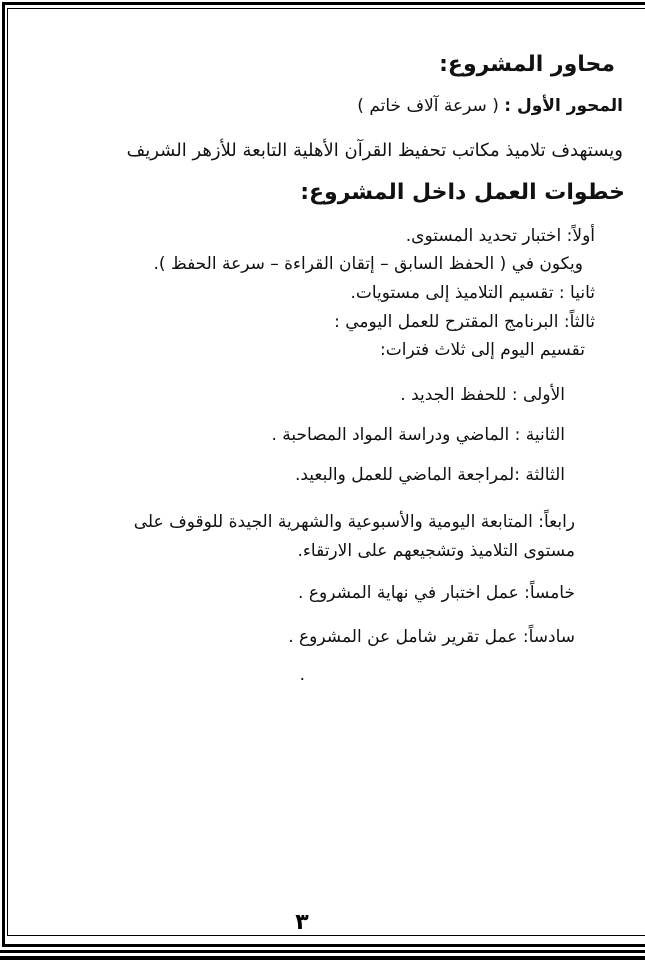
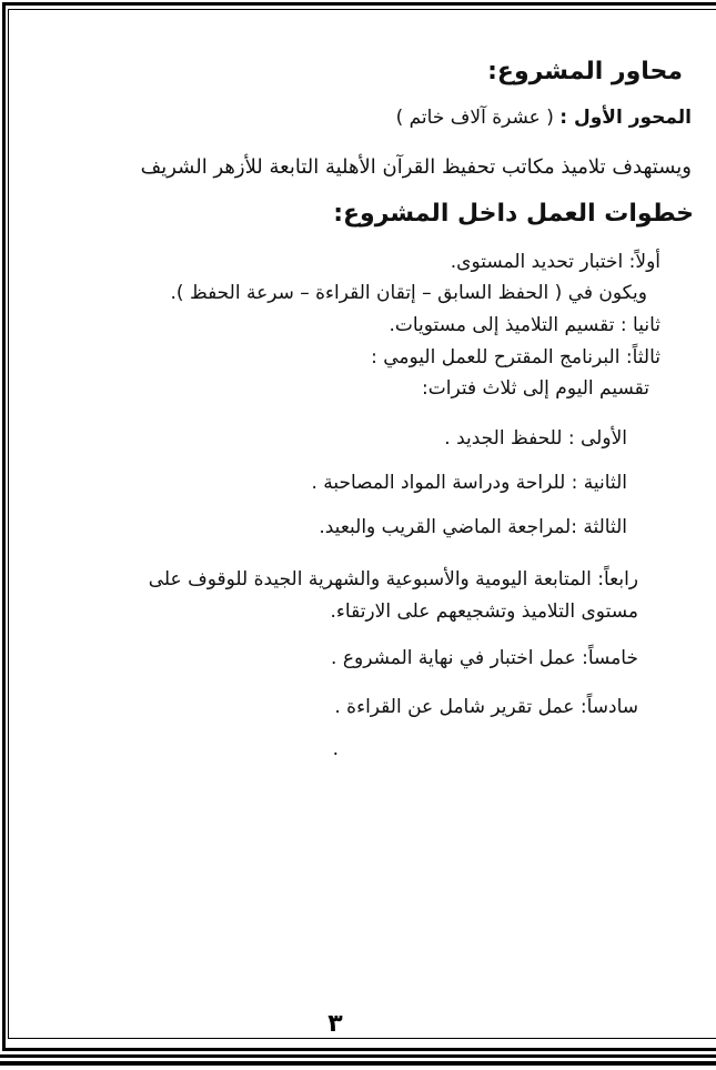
  محاور المشروع:
- المحور الأول : ( سرعة آلاف خاتم )
+ المحور الأول : ( عشرة آلاف خاتم )
  ويستهدف تلاميذ مكاتب تحفيظ القرآن الأهلية التابعة للأزهر الشريف
  خطوات العمل داخل المشروع:
  أولاً: اختبار تحديد المستوى.
  ويكون في ( الحفظ السابق – إتقان القراءة – سرعة الحفظ ).
  ثانيا : تقسيم التلاميذ إلى مستويات.
  ثالثاً: البرنامج المقترح للعمل اليومي :
  تقسيم اليوم إلى ثلاث فترات:
  الأولى : للحفظ الجديد .
- الثانية : الماضي ودراسة المواد المصاحبة .
+ الثانية : للراحة ودراسة المواد المصاحبة .
- الثالثة :لمراجعة الماضي للعمل والبعيد.
+ الثالثة :لمراجعة الماضي القريب والبعيد.
  رابعاً: المتابعة اليومية والأسبوعية والشهرية الجيدة للوقوف على
  مستوى التلاميذ وتشجيعهم على الارتقاء.
  خامساً: عمل اختبار في نهاية المشروع .
- سادساً: عمل تقرير شامل عن المشروع .
+ سادساً: عمل تقرير شامل عن القراءة .
  .
  ٣
